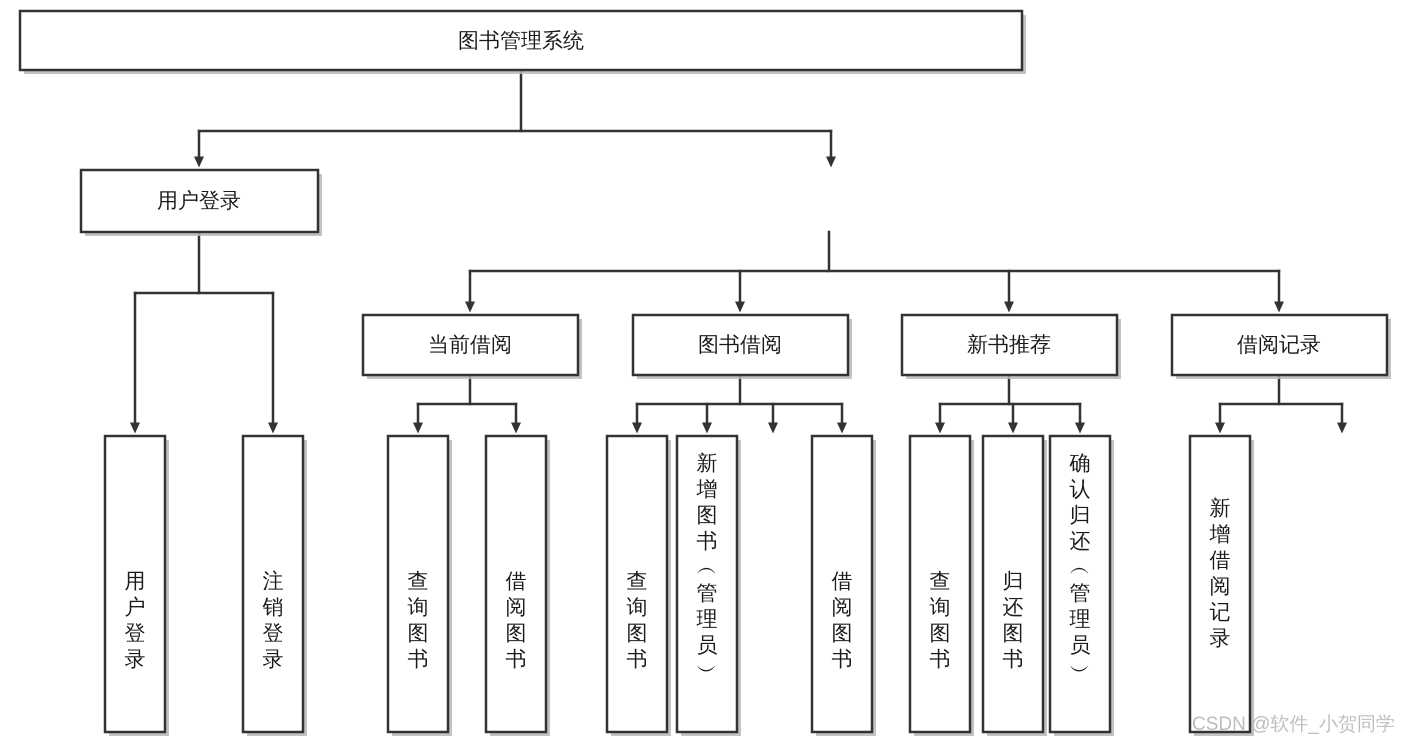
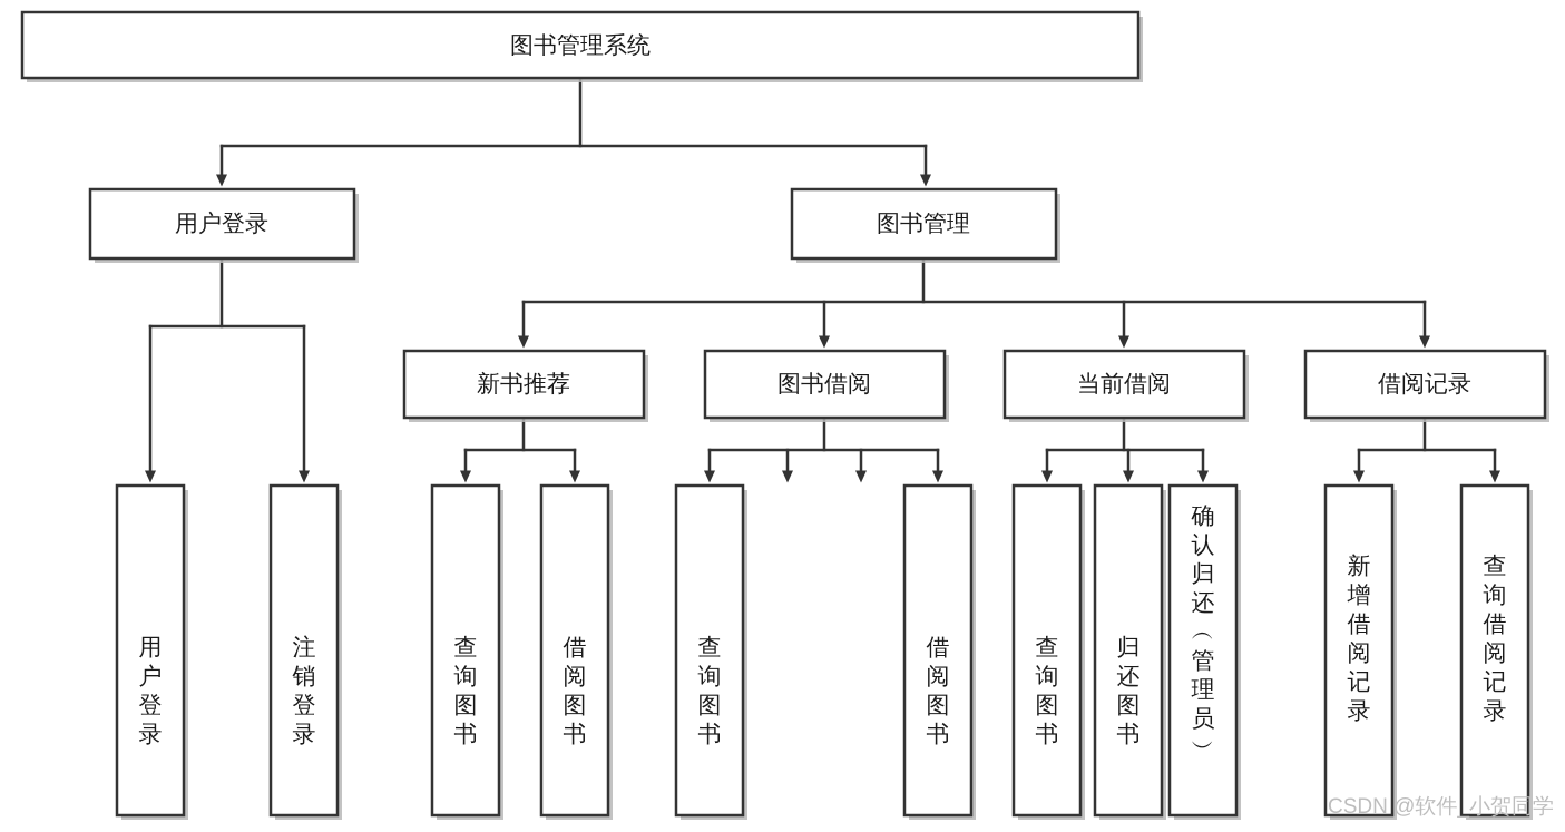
  图书管理系统
  用户登录
+ 图书管理
- 当前借阅
+ 新书推荐
  图书借阅
- 新书推荐
+ 当前借阅
  借阅记录
  用户登录
  注销登录
  查询图书
  借阅图书
  查询图书
- 新增图书 ︵ 管理员 ︶
  借阅图书
  查询图书
  归还图书
  确认归还 ︵ 管理员 ︶
  新增借阅记录
+ 查询借阅记录
  CSDN @软件_小贺同学
